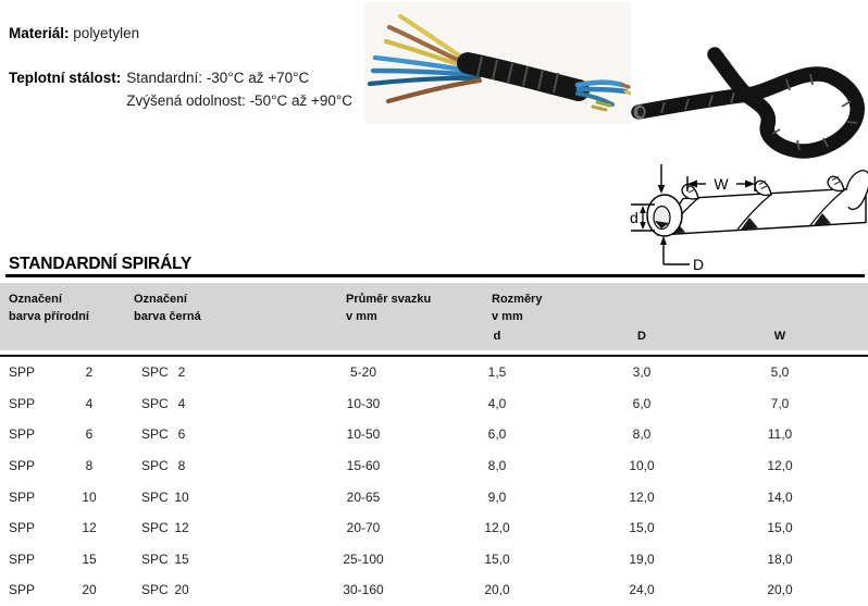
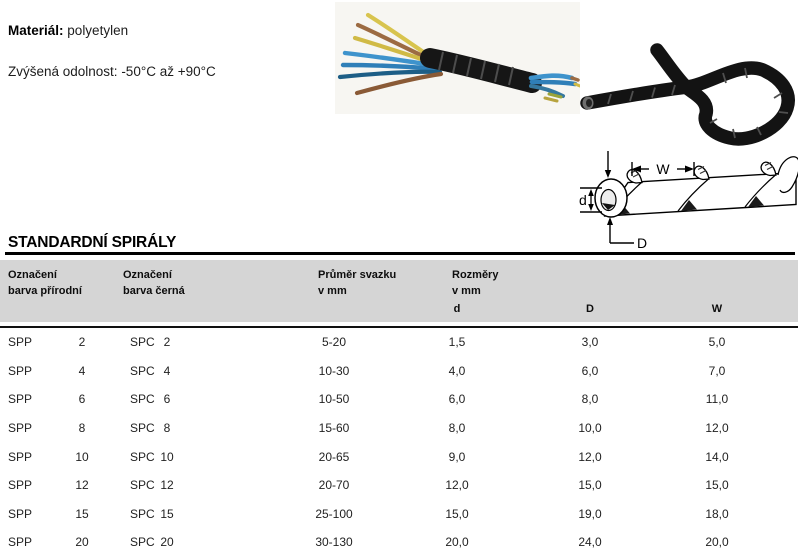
  Materiál: polyetylen
- Teplotní stálost:
- Standardní: -30°C až +70°C
  Zvýšená odolnost: -50°C až +90°C
  W
  d
  D
  STANDARDNÍ SPIRÁLY
  Označení
  barva přírodní
  Označení
  barva černá
  Průměr svazku
  v mm
  Rozměry
  v mm
  d
  D
  W
  SPP 2
  SPC 2
  5-20
  1,5
  3,0
  5,0
  SPP 4
  SPC 4
  10-30
  4,0
  6,0
  7,0
  SPP 6
  SPC 6
  10-50
  6,0
  8,0
  11,0
  SPP 8
  SPC 8
  15-60
  8,0
  10,0
  12,0
  SPP 10
  SPC 10
  20-65
  9,0
  12,0
  14,0
  SPP 12
  SPC 12
  20-70
  12,0
  15,0
  15,0
  SPP 15
  SPC 15
  25-100
  15,0
  19,0
  18,0
  SPP 20
  SPC 20
- 30-160
+ 30-130
  20,0
  24,0
  20,0
